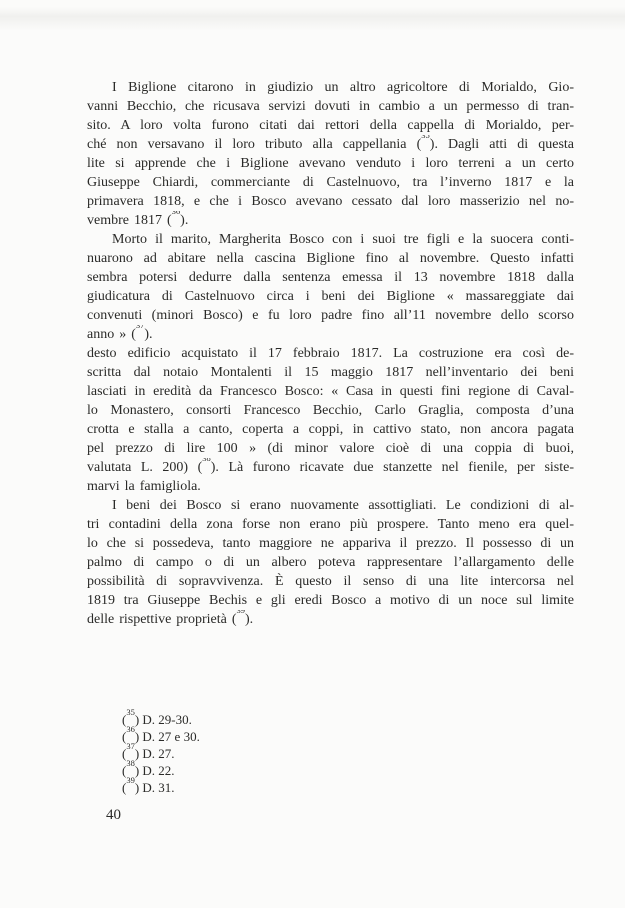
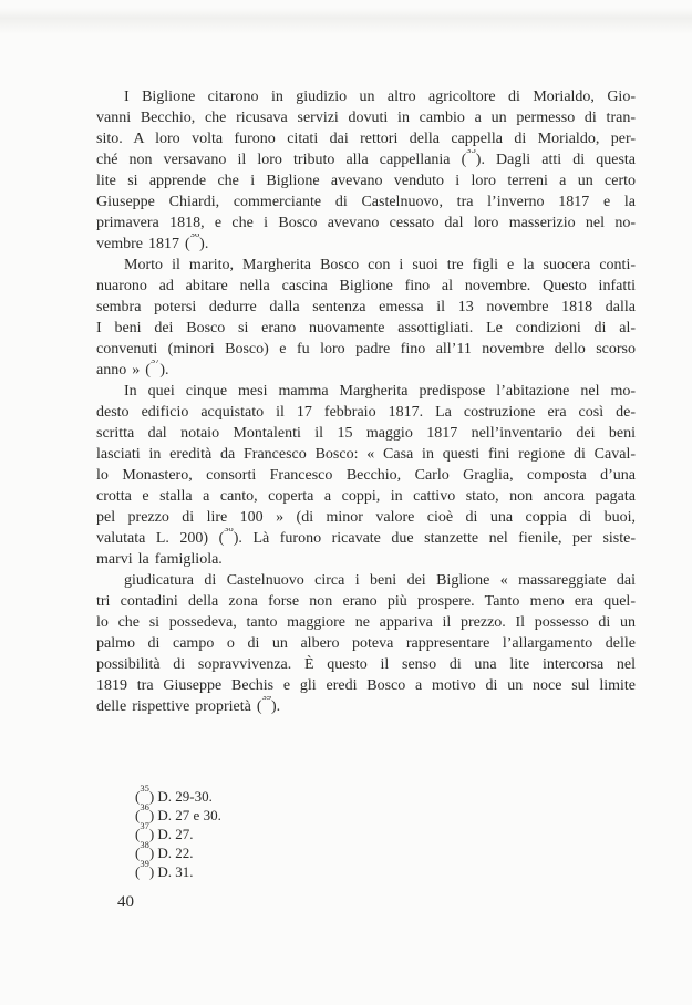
  I Biglione citarono in giudizio un altro agricoltore di Morialdo, Gio-
  vanni Becchio, che ricusava servizi dovuti in cambio a un permesso di tran-
  sito. A loro volta furono citati dai rettori della cappella di Morialdo, per-
  ché non versavano il loro tributo alla cappellania (35). Dagli atti di questa
  lite si apprende che i Biglione avevano venduto i loro terreni a un certo
  Giuseppe Chiardi, commerciante di Castelnuovo, tra l’inverno 1817 e la
  primavera 1818, e che i Bosco avevano cessato dal loro masserizio nel no-
  vembre 1817 (36).
  Morto il marito, Margherita Bosco con i suoi tre figli e la suocera conti-
  nuarono ad abitare nella cascina Biglione fino al novembre. Questo infatti
  sembra potersi dedurre dalla sentenza emessa il 13 novembre 1818 dalla
- giudicatura di Castelnuovo circa i beni dei Biglione « massareggiate dai
+ I beni dei Bosco si erano nuovamente assottigliati. Le condizioni di al-
  convenuti (minori Bosco) e fu loro padre fino all’11 novembre dello scorso
  anno » (37).
+ In quei cinque mesi mamma Margherita predispose l’abitazione nel mo-
  desto edificio acquistato il 17 febbraio 1817. La costruzione era così de-
  scritta dal notaio Montalenti il 15 maggio 1817 nell’inventario dei beni
  lasciati in eredità da Francesco Bosco: « Casa in questi fini regione di Caval-
  lo Monastero, consorti Francesco Becchio, Carlo Graglia, composta d’una
  crotta e stalla a canto, coperta a coppi, in cattivo stato, non ancora pagata
  pel prezzo di lire 100 » (di minor valore cioè di una coppia di buoi,
  valutata L. 200) (38). Là furono ricavate due stanzette nel fienile, per siste-
  marvi la famigliola.
- I beni dei Bosco si erano nuovamente assottigliati. Le condizioni di al-
+ giudicatura di Castelnuovo circa i beni dei Biglione « massareggiate dai
  tri contadini della zona forse non erano più prospere. Tanto meno era quel-
  lo che si possedeva, tanto maggiore ne appariva il prezzo. Il possesso di un
  palmo di campo o di un albero poteva rappresentare l’allargamento delle
  possibilità di sopravvivenza. È questo il senso di una lite intercorsa nel
  1819 tra Giuseppe Bechis e gli eredi Bosco a motivo di un noce sul limite
  delle rispettive proprietà (39).
  (35) D. 29-30.
  (36) D. 27 e 30.
  (37) D. 27.
  (38) D. 22.
  (39) D. 31.
  40
